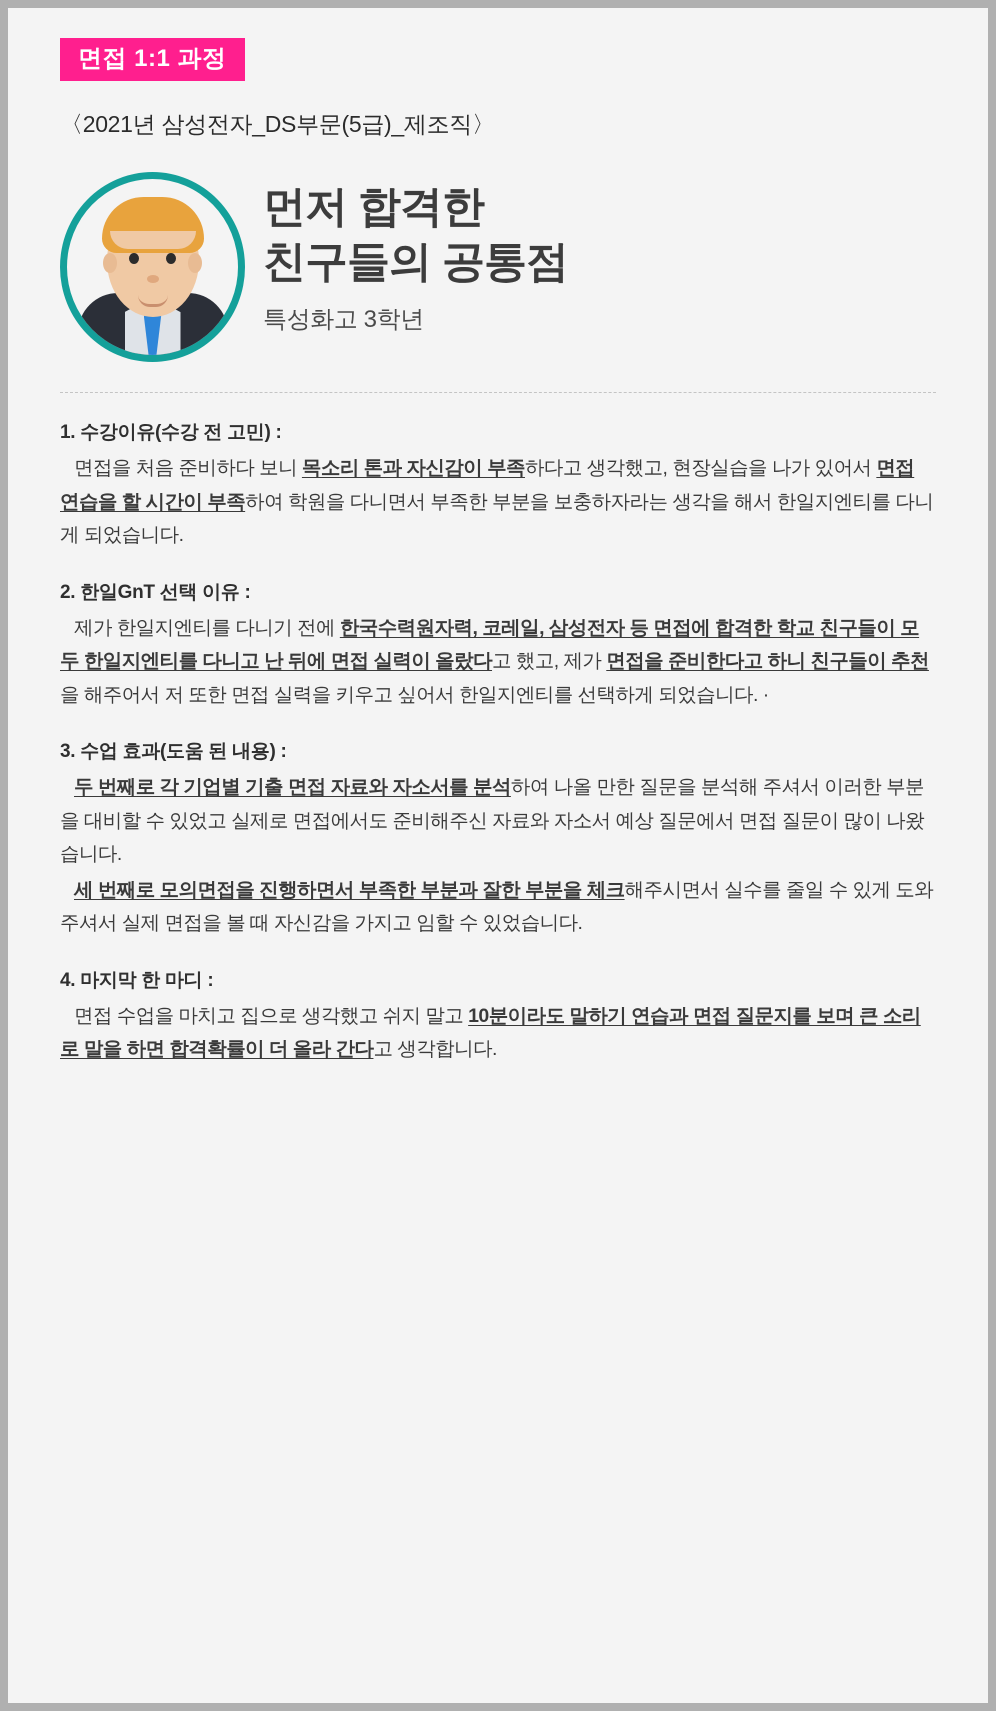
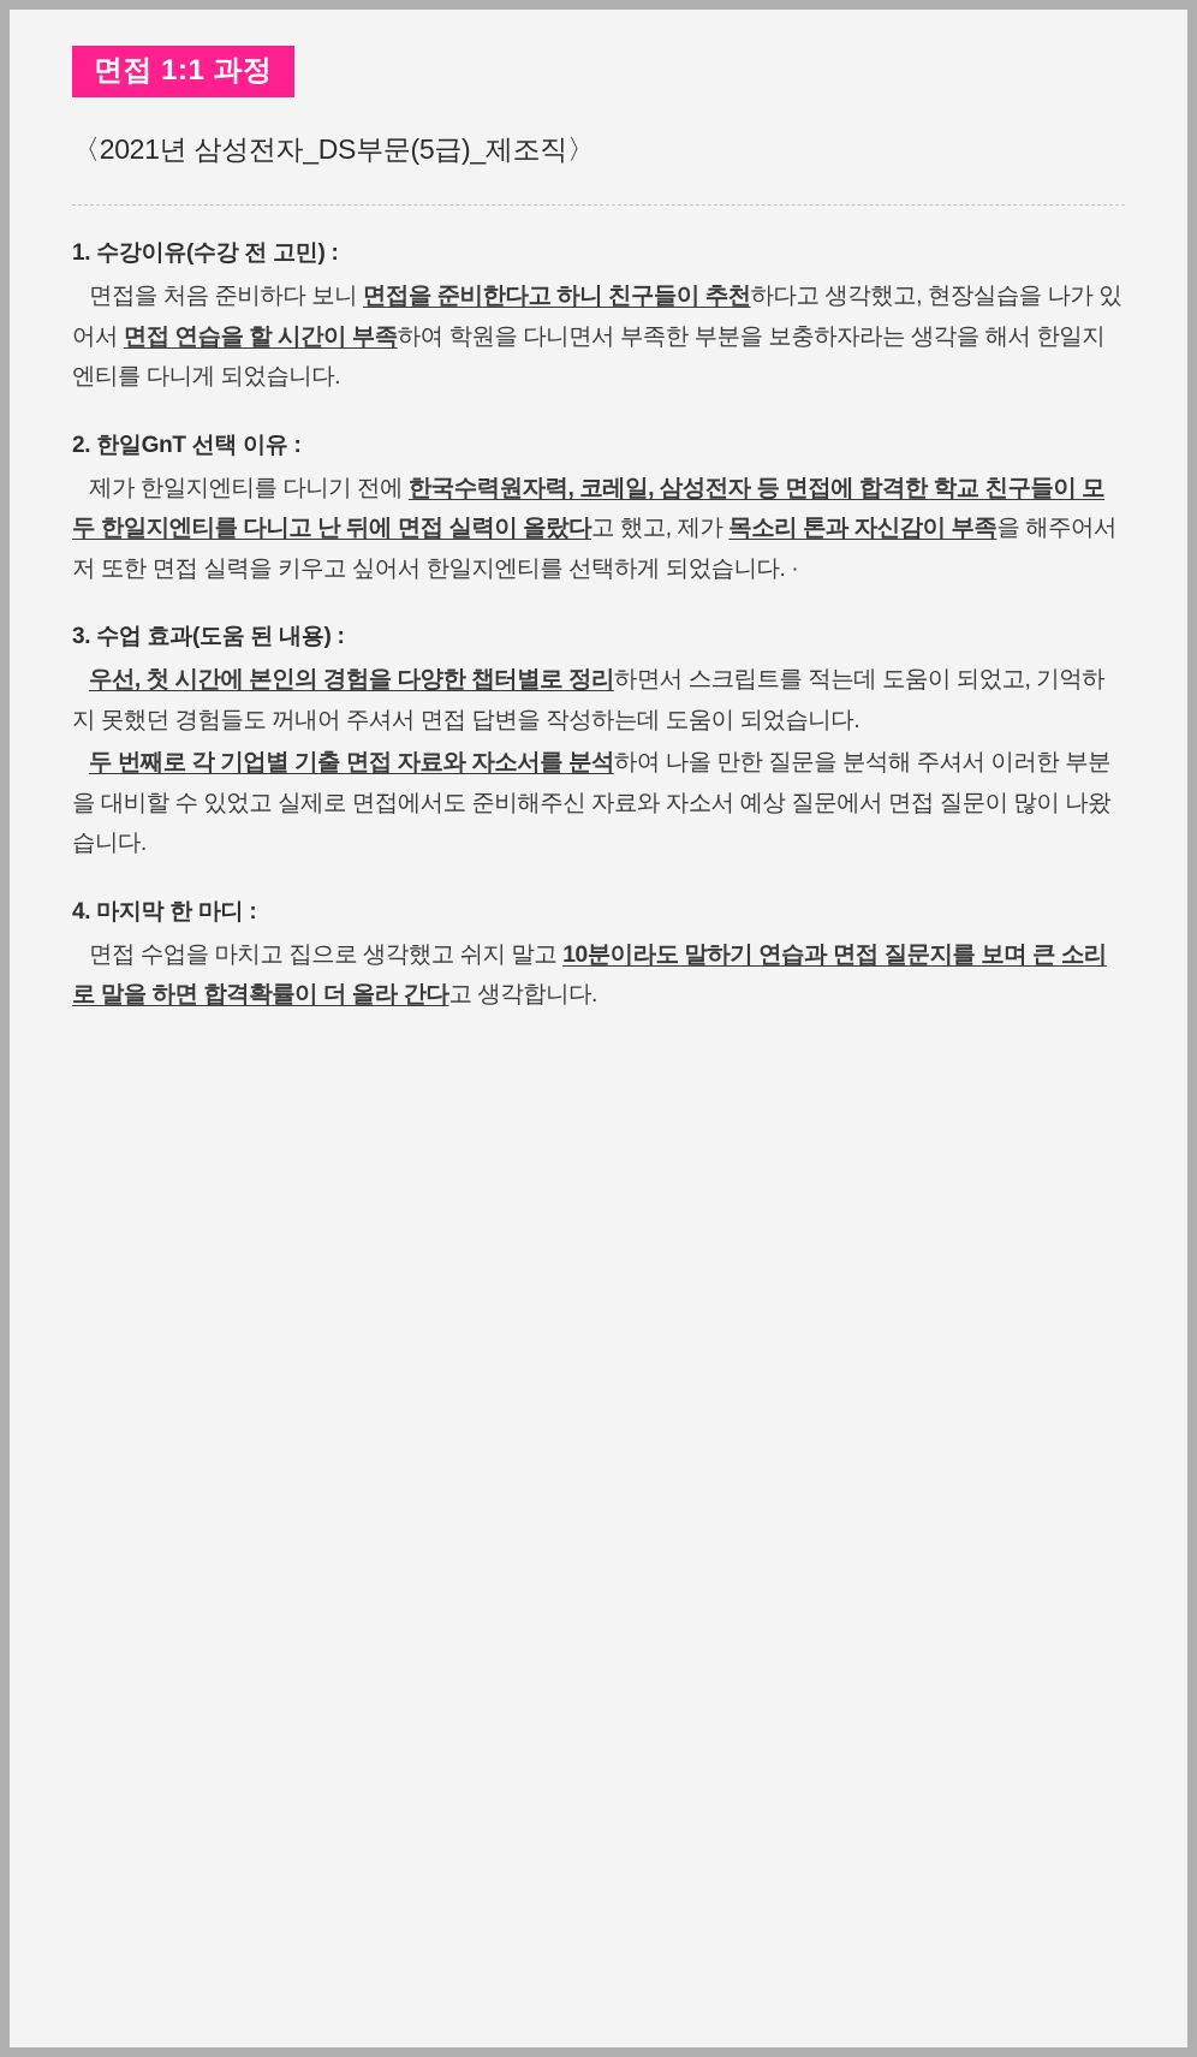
  면접 1:1 과정
  〈2021년 삼성전자_DS부문(5급)_제조직〉
- 먼저 합격한
- 친구들의 공통점
- 특성화고 3학년
  1. 수강이유(수강 전 고민) :
- 면접을 처음 준비하다 보니 목소리 톤과 자신감이 부족하다고 생각했고, 현장실습을 나가 있어서 면접 연습을 할 시간이 부족하여 학원을 다니면서 부족한 부분을 보충하자라는 생각을 해서 한일지엔티를 다니게 되었습니다.
+ 면접을 처음 준비하다 보니 면접을 준비한다고 하니 친구들이 추천하다고 생각했고, 현장실습을 나가 있어서 면접 연습을 할 시간이 부족하여 학원을 다니면서 부족한 부분을 보충하자라는 생각을 해서 한일지엔티를 다니게 되었습니다.
  2. 한일GnT 선택 이유 :
- 제가 한일지엔티를 다니기 전에 한국수력원자력, 코레일, 삼성전자 등 면접에 합격한 학교 친구들이 모두 한일지엔티를 다니고 난 뒤에 면접 실력이 올랐다고 했고, 제가 면접을 준비한다고 하니 친구들이 추천을 해주어서 저 또한 면접 실력을 키우고 싶어서 한일지엔티를 선택하게 되었습니다. ·
+ 제가 한일지엔티를 다니기 전에 한국수력원자력, 코레일, 삼성전자 등 면접에 합격한 학교 친구들이 모두 한일지엔티를 다니고 난 뒤에 면접 실력이 올랐다고 했고, 제가 목소리 톤과 자신감이 부족을 해주어서 저 또한 면접 실력을 키우고 싶어서 한일지엔티를 선택하게 되었습니다. ·
  3. 수업 효과(도움 된 내용) :
+ 우선, 첫 시간에 본인의 경험을 다양한 챕터별로 정리하면서 스크립트를 적는데 도움이 되었고, 기억하지 못했던 경험들도 꺼내어 주셔서 면접 답변을 작성하는데 도움이 되었습니다.
  두 번째로 각 기업별 기출 면접 자료와 자소서를 분석하여 나올 만한 질문을 분석해 주셔서 이러한 부분을 대비할 수 있었고 실제로 면접에서도 준비해주신 자료와 자소서 예상 질문에서 면접 질문이 많이 나왔습니다.
- 세 번째로 모의면접을 진행하면서 부족한 부분과 잘한 부분을 체크해주시면서 실수를 줄일 수 있게 도와주셔서 실제 면접을 볼 때 자신감을 가지고 임할 수 있었습니다.
  4. 마지막 한 마디 :
  면접 수업을 마치고 집으로 생각했고 쉬지 말고 10분이라도 말하기 연습과 면접 질문지를 보며 큰 소리로 말을 하면 합격확률이 더 올라 간다고 생각합니다.
